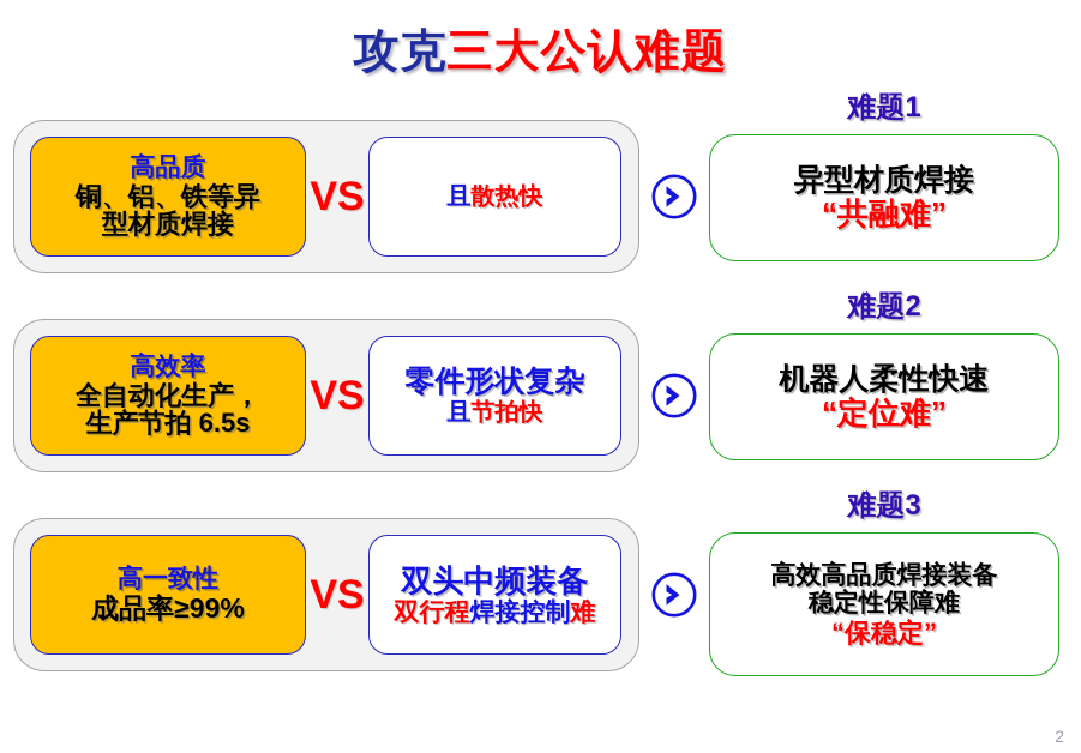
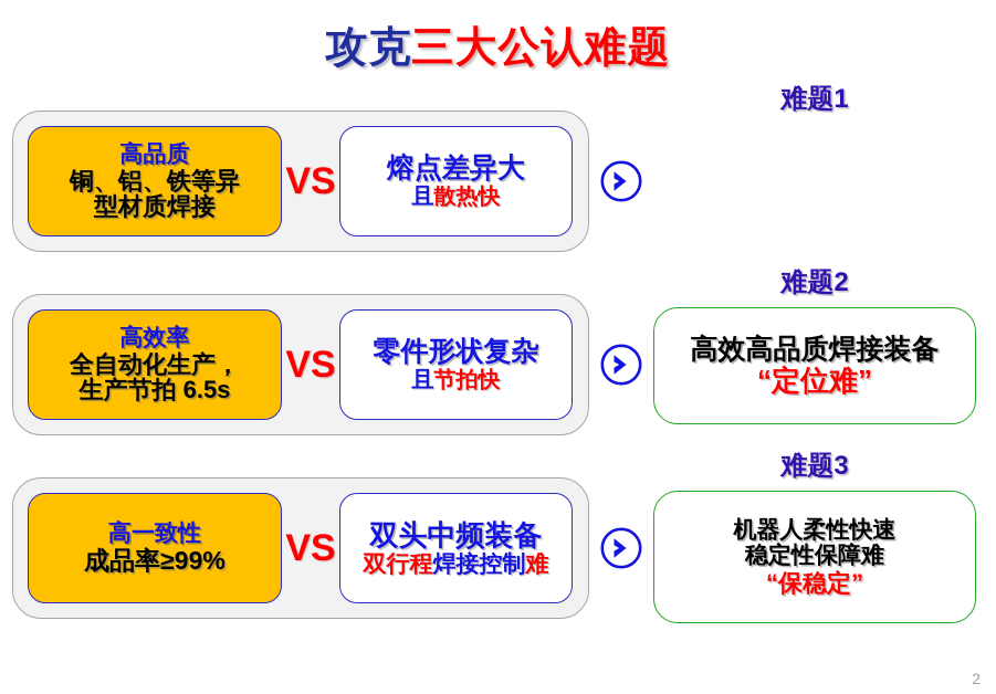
  攻克三大公认难题
  高品质
  铜、铝、铁等异
  型材质焊接
  VS
+ 熔点差异大
  且散热快
  难题1
- 异型材质焊接
- “共融难”
  高效率
  全自动化生产，
  生产节拍 6.5s
  VS
  零件形状复杂
  且节拍快
  难题2
- 机器人柔性快速
+ 高效高品质焊接装备
  “定位难”
  高一致性
  成品率≥99%
  VS
  双头中频装备
  双行程焊接控制难
  难题3
- 高效高品质焊接装备
+ 机器人柔性快速
  稳定性保障难
  “保稳定”
  2
